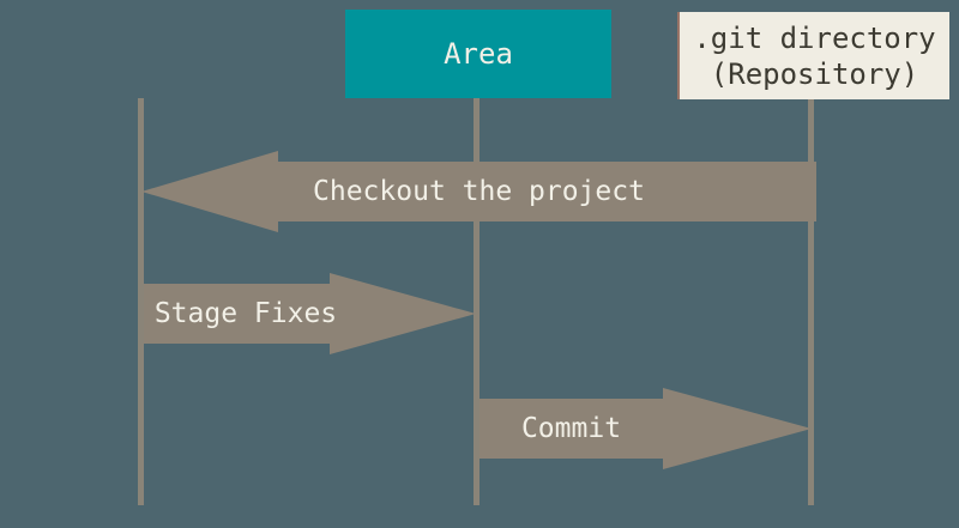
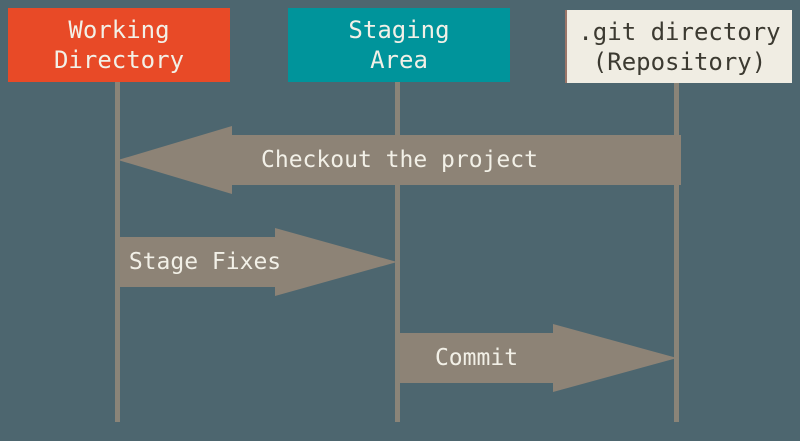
+ Working
+ Directory
+ Staging
  Area
  .git directory
  (Repository)
  Checkout the project
  Stage Fixes
  Commit
